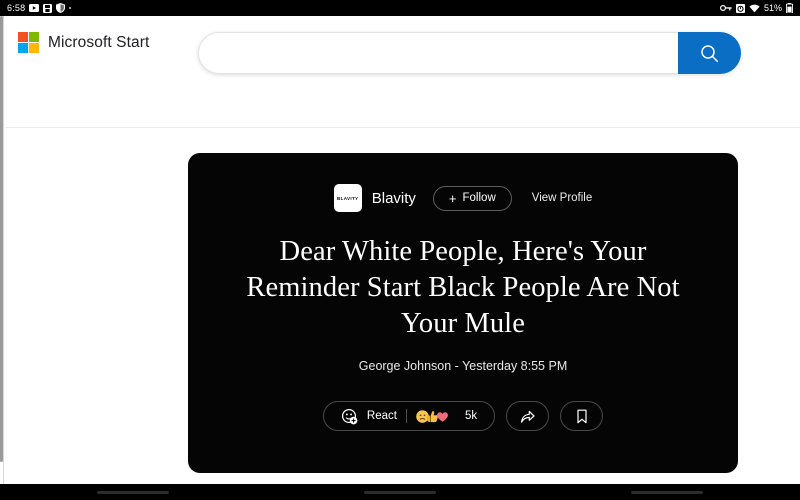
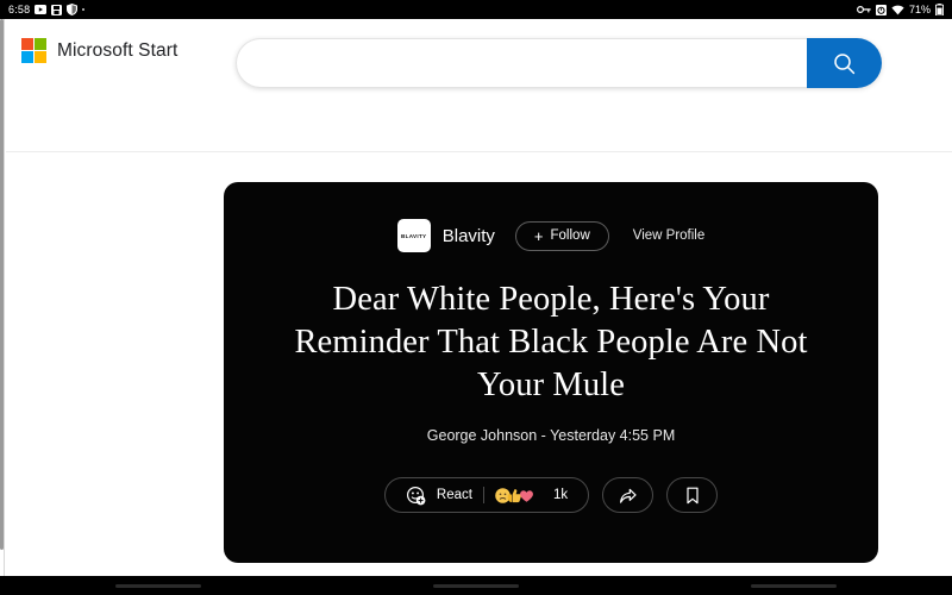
  6:58
- 51%
+ 71%
  Microsoft Start
  Blavity
  +
  Follow
  View Profile
- Dear White People, Here's Your Reminder Start Black People Are Not Your Mule
+ Dear White People, Here's Your Reminder That Black People Are Not Your Mule
- George Johnson - Yesterday 8:55 PM
+ George Johnson - Yesterday 4:55 PM
  React
- 5k
+ 1k
